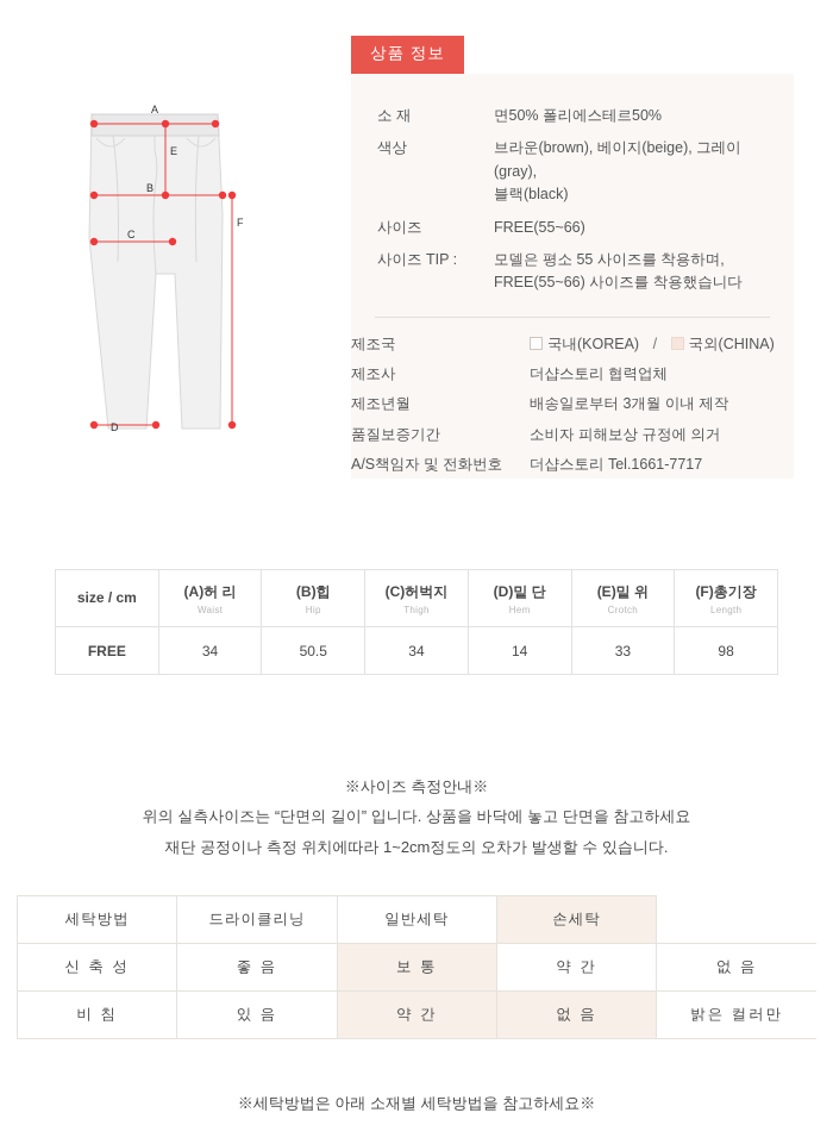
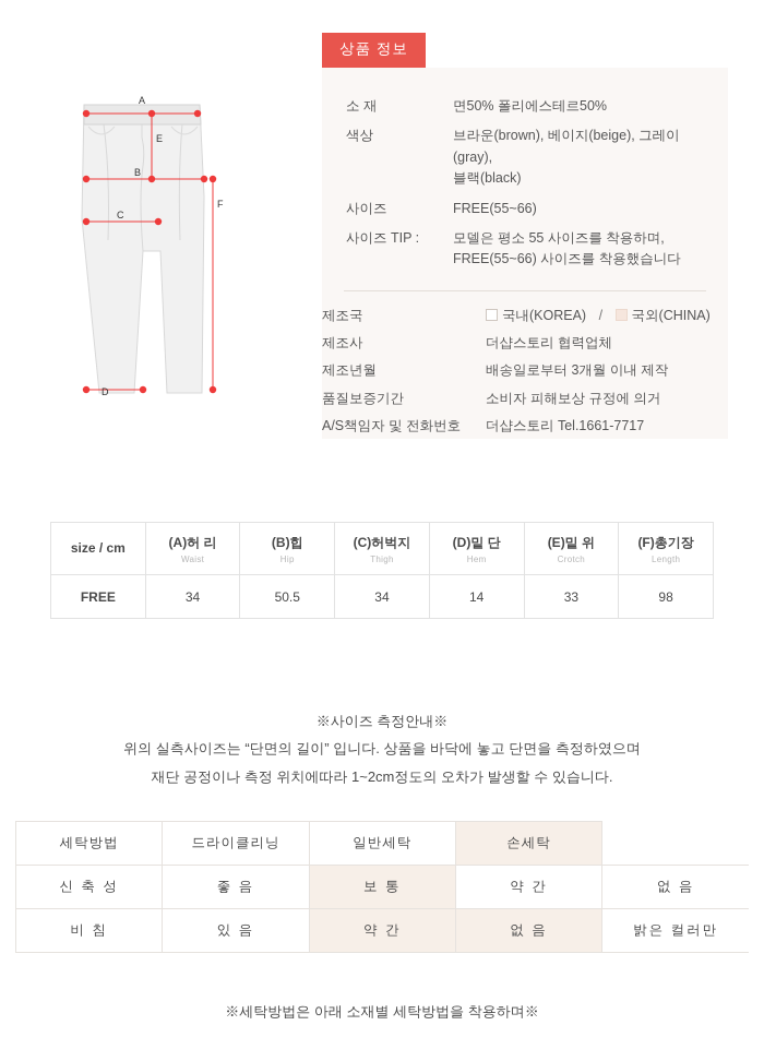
  A
  B
  C
  D
  E
  F
  상품 정보
  소 재	면50% 폴리에스테르50%
  색상	브라운(brown), 베이지(beige), 그레이(gray), 블랙(black)
  사이즈	FREE(55~66)
  사이즈 TIP :	모델은 평소 55 사이즈를 착용하며, FREE(55~66) 사이즈를 착용했습니다
  제조국	국내(KOREA) / 국외(CHINA)
  제조사	더샵스토리 협력업체
  제조년월	배송일로부터 3개월 이내 제작
  품질보증기간	소비자 피해보상 규정에 의거
  A/S책임자 및 전화번호	더샵스토리 Tel.1661-7717
  size / cm	(A)허 리 Waist	(B)힙 Hip	(C)허벅지 Thigh	(D)밑 단 Hem	(E)밑 위 Crotch	(F)총기장 Length
  FREE	34	50.5	34	14	33	98
  ※사이즈 측정안내※
- 위의 실측사이즈는 “단면의 길이” 입니다. 상품을 바닥에 놓고 단면을 참고하세요
+ 위의 실측사이즈는 “단면의 길이” 입니다. 상품을 바닥에 놓고 단면을 측정하였으며
  재단 공정이나 측정 위치에따라 1~2cm정도의 오차가 발생할 수 있습니다.
  세탁방법	드라이클리닝	일반세탁	손세탁
  신 축 성	좋 음	보 통	약 간	없 음
  비 침	있 음	약 간	없 음	밝은 컬러만
- ※세탁방법은 아래 소재별 세탁방법을 참고하세요※
+ ※세탁방법은 아래 소재별 세탁방법을 착용하며※
